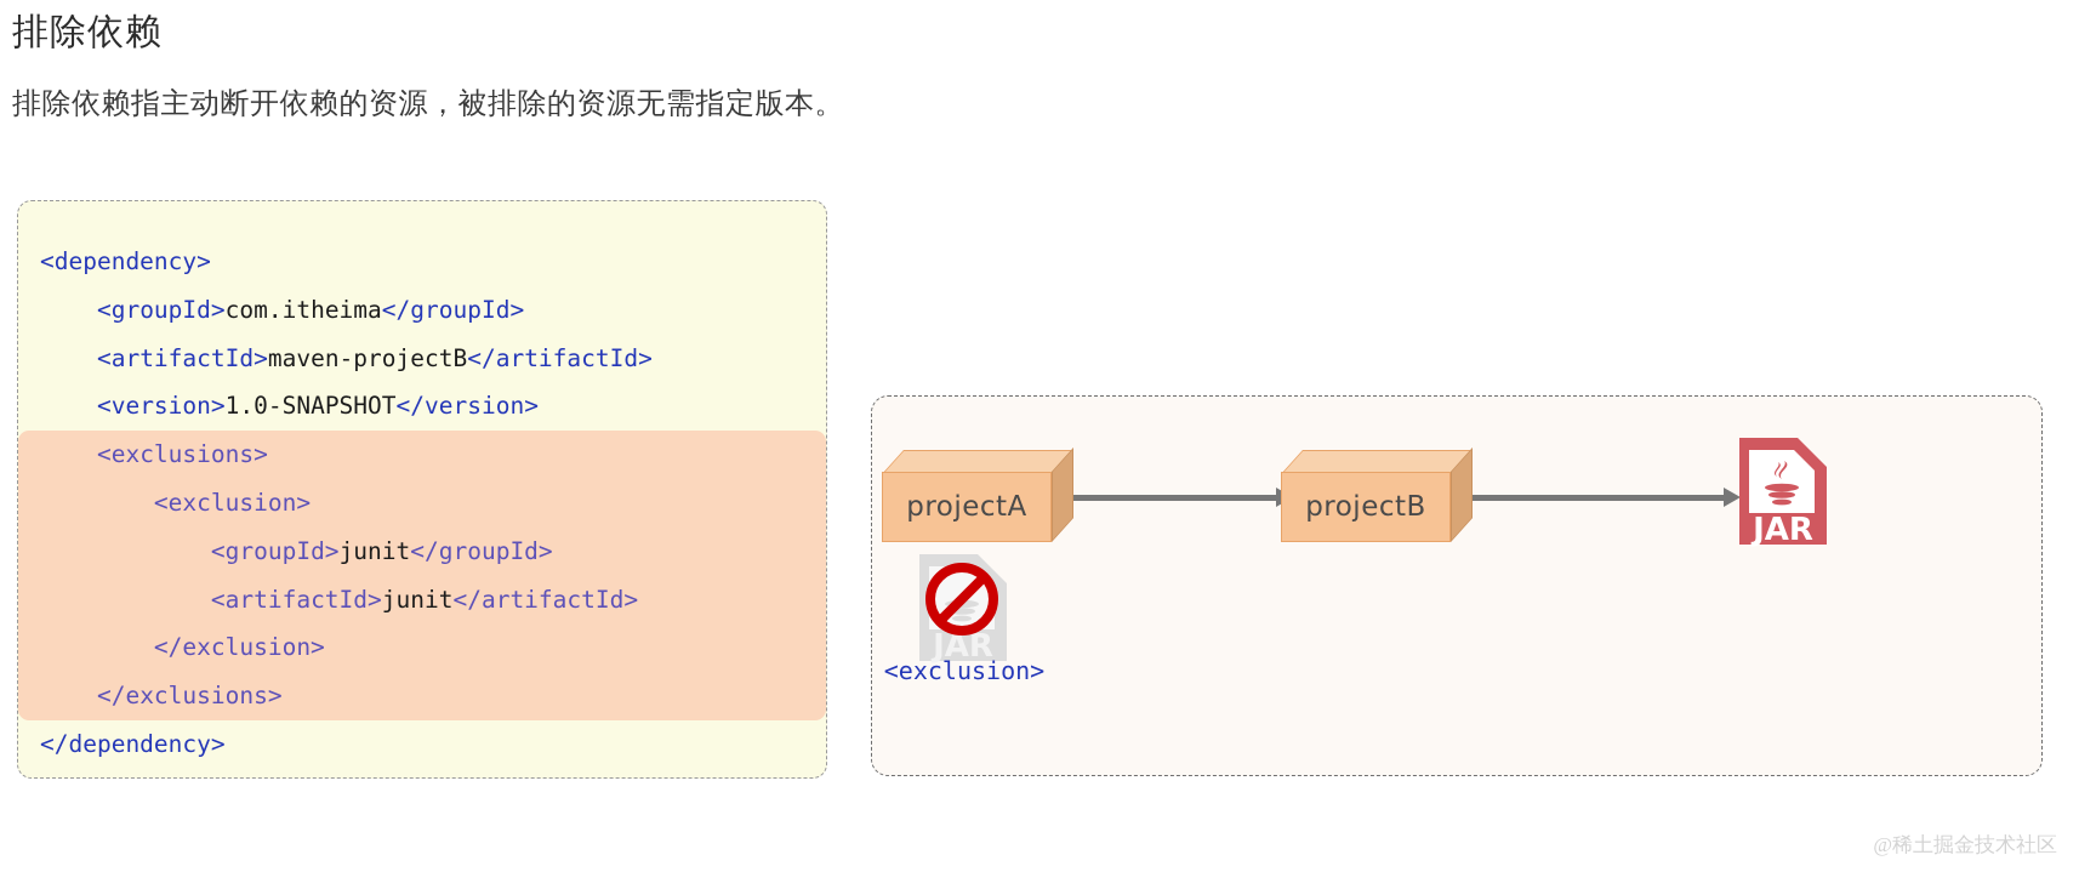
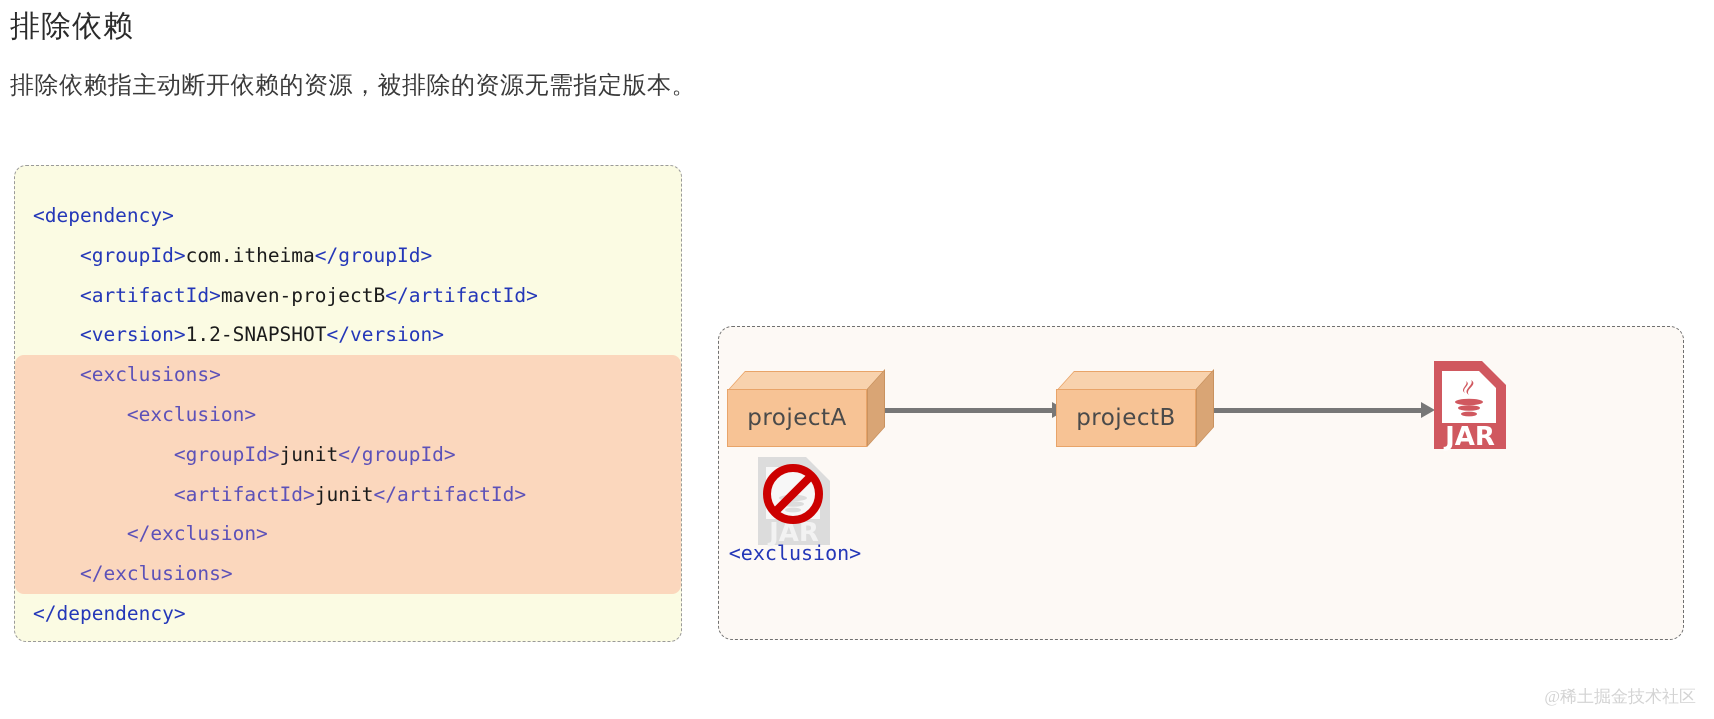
  排除依赖
  排除依赖指主动断开依赖的资源，被排除的资源无需指定版本。
  <dependency>
  <groupId>com.itheima</groupId>
  <artifactId>maven-projectB</artifactId>
- <version>1.0-SNAPSHOT</version>
+ <version>1.2-SNAPSHOT</version>
  <exclusions>
  <exclusion>
  <groupId>junit</groupId>
  <artifactId>junit</artifactId>
  </exclusion>
  </exclusions>
  </dependency>
  projectA
  projectB
  JAR
  JAR
  <exclusion>
  @稀土掘金技术社区
